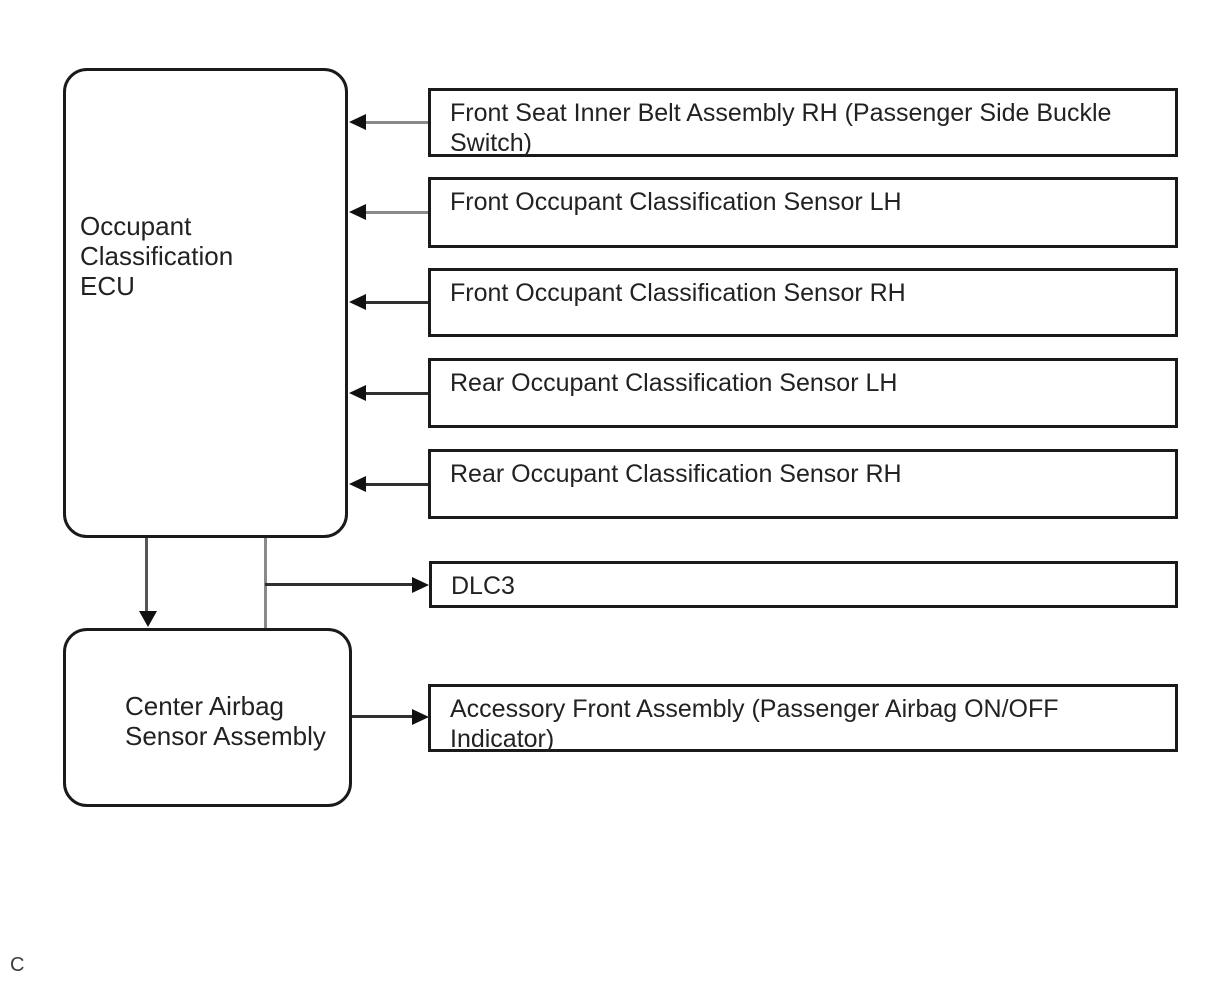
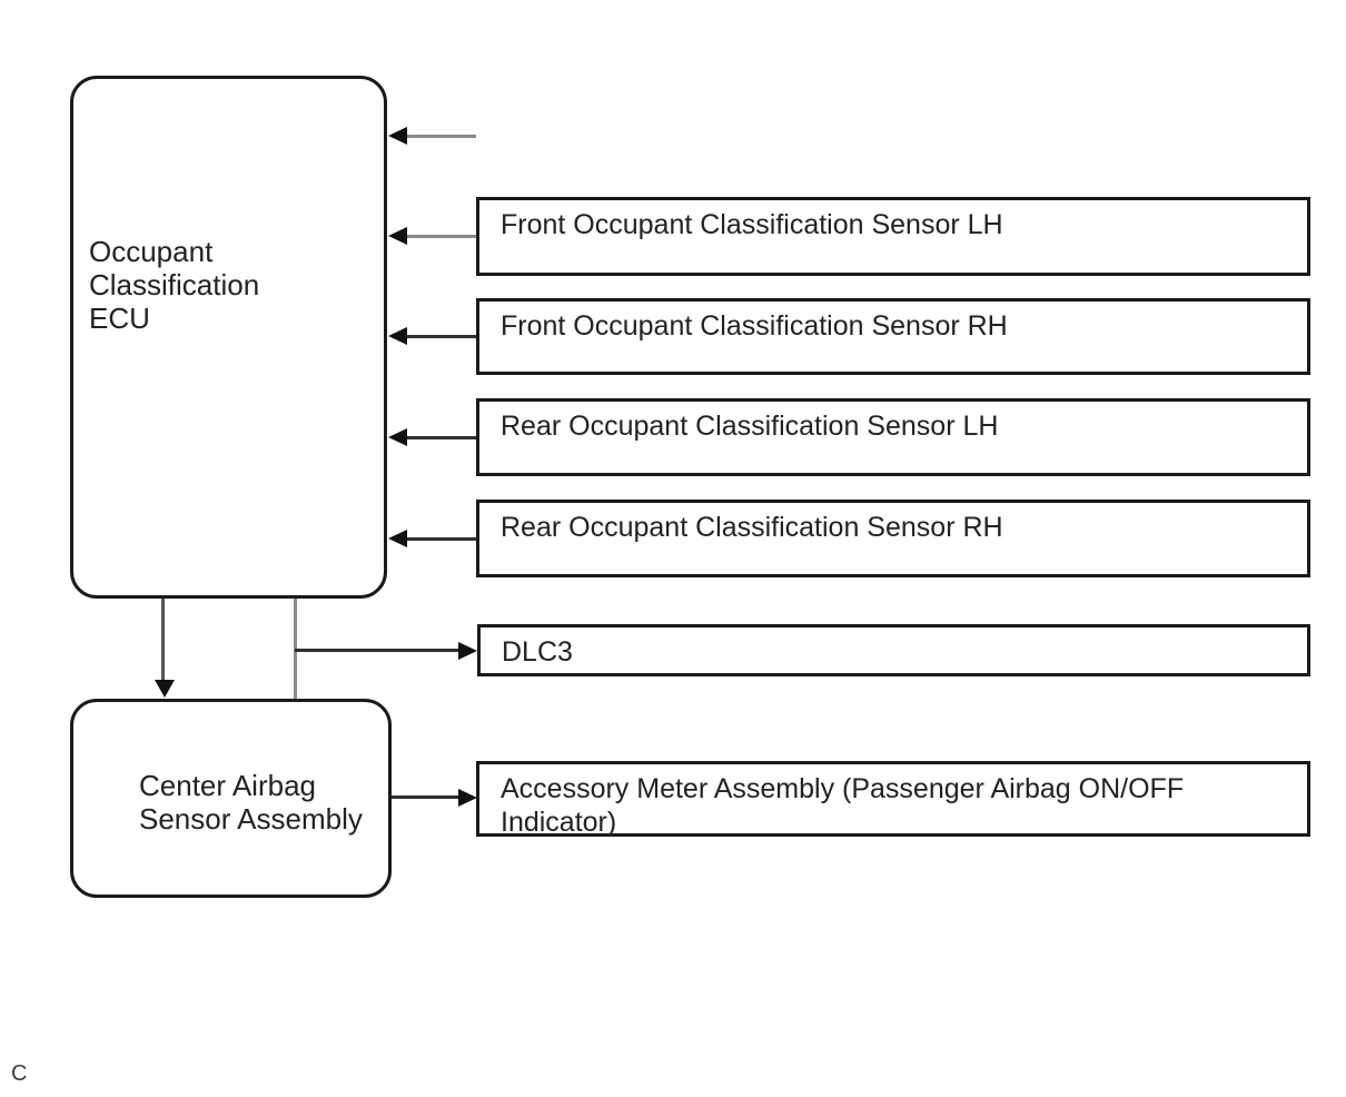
  Occupant Classification
  ECU
- Front Seat Inner Belt Assembly RH (Passenger Side Buckle Switch)
  Front Occupant Classification Sensor LH
  Front Occupant Classification Sensor RH
  Rear Occupant Classification Sensor LH
  Rear Occupant Classification Sensor RH
  DLC3
  Center Airbag
  Sensor Assembly
- Accessory Front Assembly (Passenger Airbag ON/OFF Indicator)
+ Accessory Meter Assembly (Passenger Airbag ON/OFF Indicator)
  C
